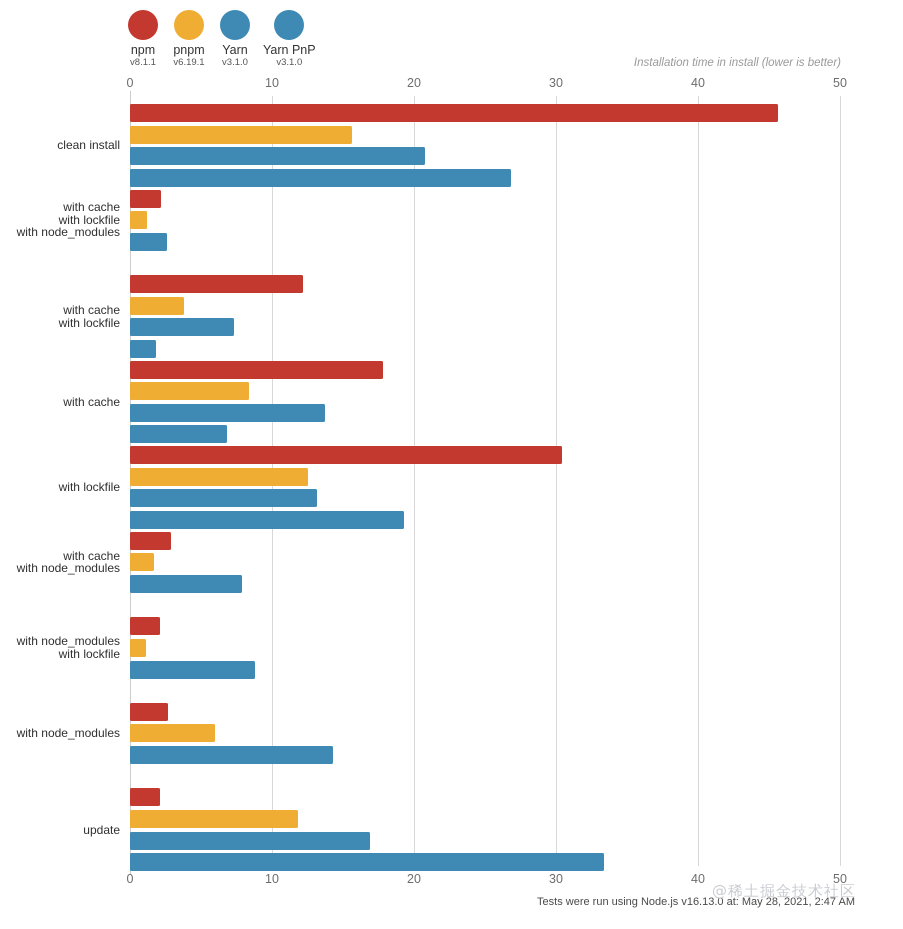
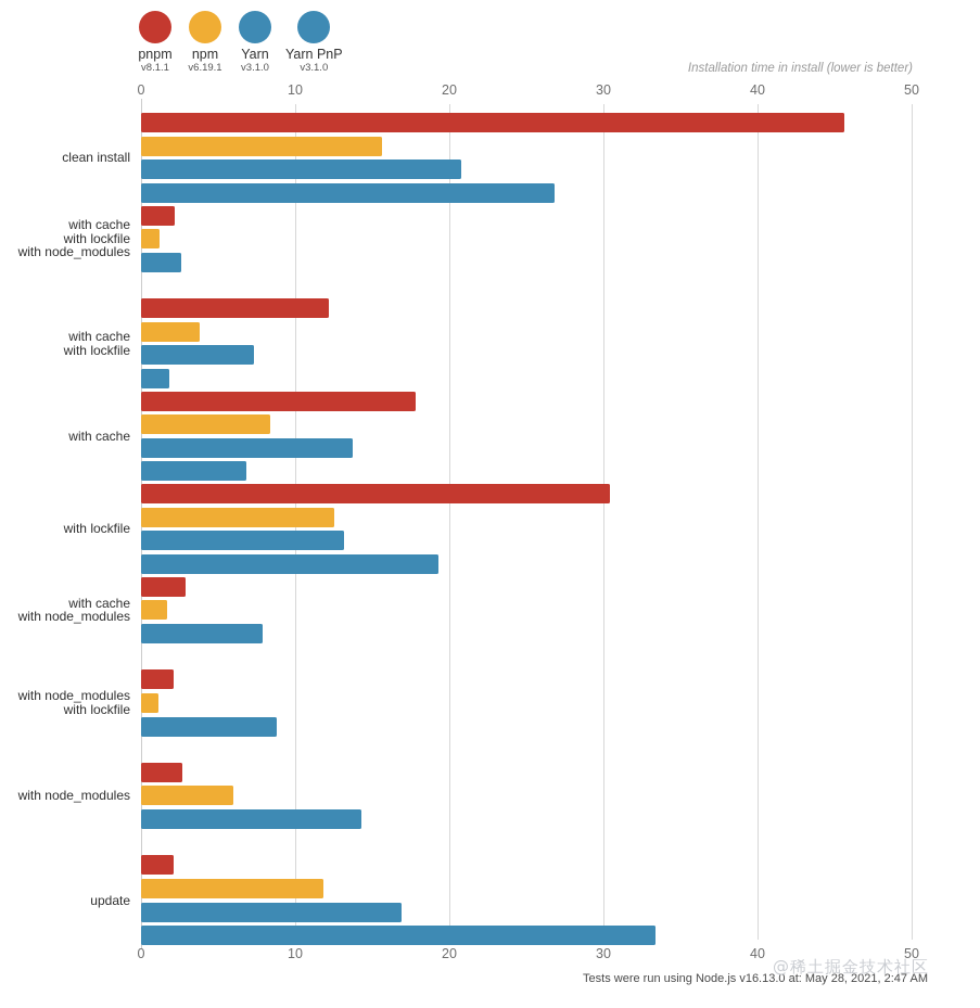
- npm
+ pnpm
  v8.1.1
- pnpm
+ npm
  v6.19.1
  Yarn
  v3.1.0
  Yarn PnP
  v3.1.0
  Installation time in install (lower is better)
  0
  10
  20
  30
  40
  50
  clean install
  with cache
  with lockfile
  with node_modules
  with cache
  with lockfile
  with cache
  with lockfile
  with cache
  with node_modules
  with node_modules
  with lockfile
  with node_modules
  update
  0
  10
  20
  30
  40
  50
  Tests were run using Node.js v16.13.0 at: May 28, 2021, 2:47 AM
  @稀土掘金技术社区
